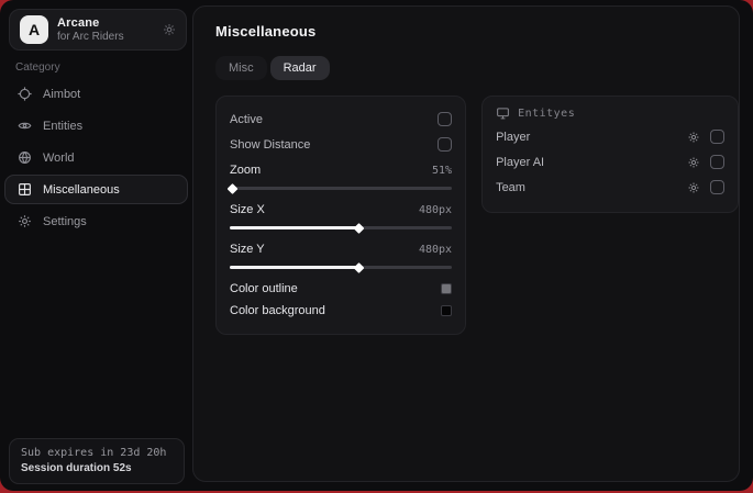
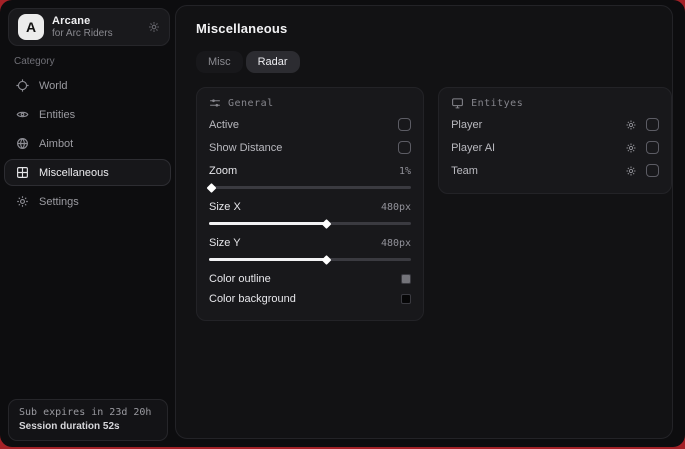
  A
  Arcane
  for Arc Riders
  Category
- Aimbot
+ World
  Entities
- World
+ Aimbot
  Miscellaneous
  Settings
  Sub expires in 23d 20h
  Session duration 52s
  Miscellaneous
  Misc
  Radar
+ General
  Active
  Show Distance
  Zoom
- 51%
+ 1%
  Size X
  480px
  Size Y
  480px
  Color outline
  Color background
  Entityes
  Player
  Player AI
  Team
